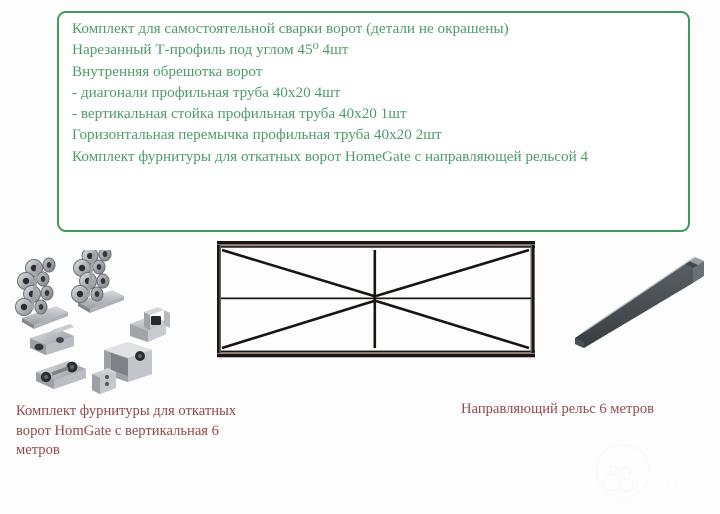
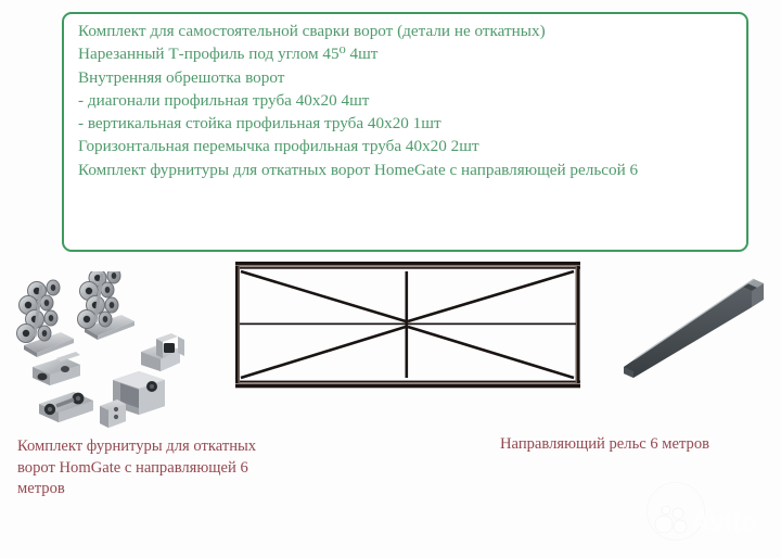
- Комплект для самостоятельной сварки ворот (детали не окрашены)
+ Комплект для самостоятельной сварки ворот (детали не откатных)
  Нарезанный Т-профиль под углом 45⁰ 4шт
  Внутренняя обрешотка ворот
  - диагонали профильная труба 40х20 4шт
  - вертикальная стойка профильная труба 40х20 1шт
  Горизонтальная перемычка профильная труба 40х20 2шт
- Комплект фурнитуры для откатных ворот HomeGate с направляющей рельсой 4
+ Комплект фурнитуры для откатных ворот HomeGate с направляющей рельсой 6
- Комплект фурнитуры для откатных ворот HomGate с вертикальная 6 метров
+ Комплект фурнитуры для откатных ворот HomGate с направляющей 6 метров
  Направляющий рельс 6 метров
